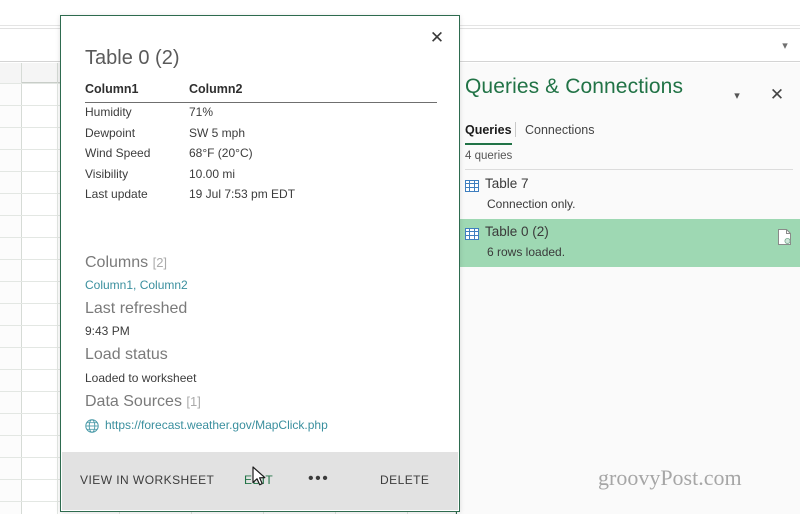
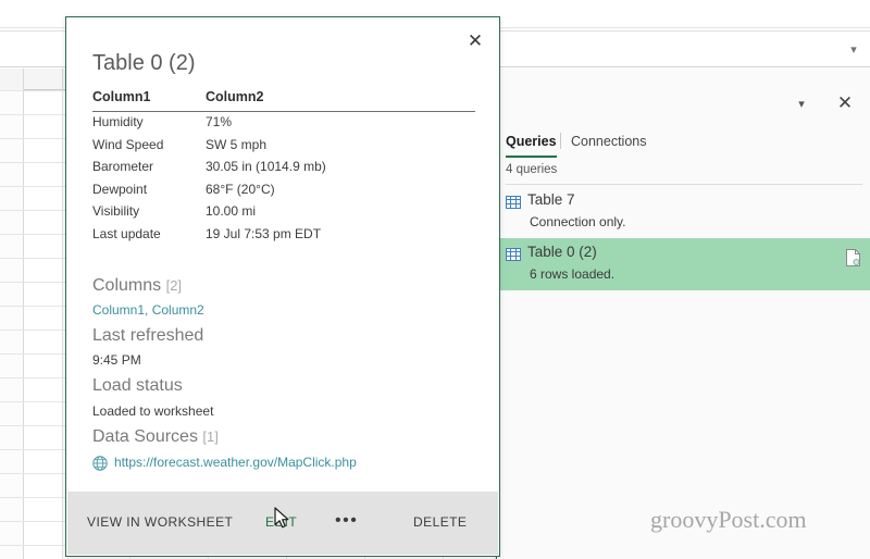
  ▾
- Queries & Connections
  ▾
  ✕
  Queries
  Connections
  4 queries
  Table 7
  Connection only.
  Table 0 (2)
  6 rows loaded.
  ✕
  Table 0 (2)
  Column1
  Column2
  Humidity
  71%
- Dewpoint
+ Wind Speed
  SW 5 mph
+ Barometer
+ 30.05 in (1014.9 mb)
- Wind Speed
+ Dewpoint
  68°F (20°C)
  Visibility
  10.00 mi
  Last update
  19 Jul 7:53 pm EDT
  Columns [2]
  Column1, Column2
  Last refreshed
- 9:43 PM
+ 9:45 PM
  Load status
  Loaded to worksheet
  Data Sources [1]
  https://forecast.weather.gov/MapClick.php
  VIEW IN WORKSHEET
  EIT
  •••
  DELETE
  groovyPost.com
